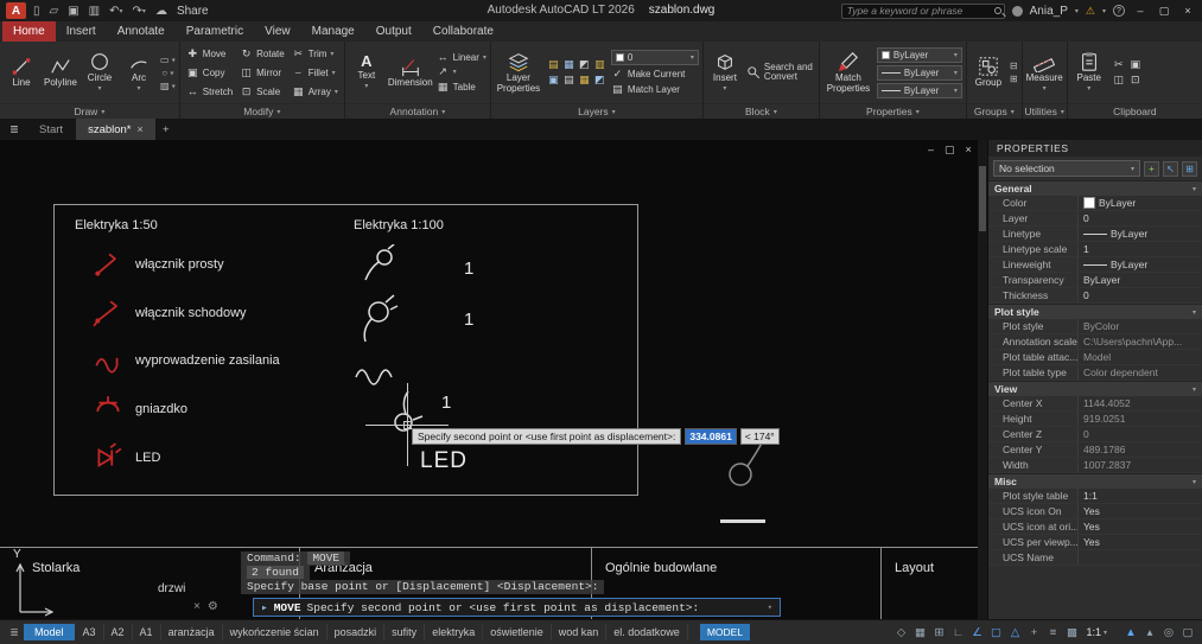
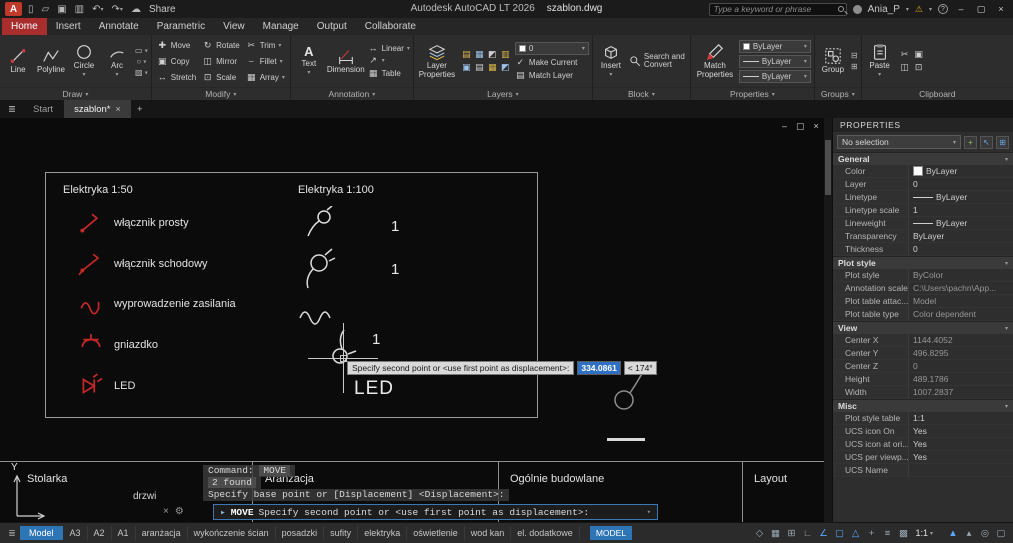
  A
  ▯
  ▱
  ▣
  ▥
  ☁
  Share
  Autodesk AutoCAD LT 2026
  szablon.dwg
  Type a keyword or phrase
  Ania_P
  ⚠
  –
  ▢
  ×
  Home
  Insert
  Annotate
  Parametric
  View
  Manage
  Output
  Collaborate
  Line
  Polyline
  Circle
  Arc
  Draw
  ✚
  Move
  ↻
  Rotate
  ✂
  Trim
  ▣
  Copy
  ◫
  Mirror
  ⌣
  Fillet
  ↔
  Stretch
  ⊡
  Scale
  ▦
  Array
  Modify
  A
  Text
  Dimension
  ↔
  Linear
  ↗
  ▦
  Table
  Annotation
  Layer Properties
  ▤
  ▦
  ◩
  ▥
  ▣
  ▤
  ▦
  ◩
  0
  ✓
  Make Current
  ▤
  Match Layer
  Layers
  Insert
  Search and Convert
  Block
  Match Properties
  ByLayer
  ByLayer
  ByLayer
  Properties
  Group
  ⊟
  ⊞
  Groups
- Measure
- Utilities
  Paste
  ✂
  ▣
  ◫
  ⊡
  Clipboard
  ≣
  Start
  szablon*
  ×
  +
  Elektryka 1:50
  Elektryka 1:100
  włącznik prosty
  włącznik schodowy
  wyprowadzenie zasilania
  gniazdko
  LED
  1
  1
  1
  LED
  Specify second point or <use first point as displacement>:
  334.0861
  < 174°
  Stolarka
  Aranżacja
  Ogólnie budowlane
  Layout
  drzwi
  Y
  –
  ▢
  ×
  Command: MOVE
  2 found
  Specify base point or [Displacement] <Displacement>:
  ×
  ⚙
  ▸
  MOVE
  Specify second point or <use first point as displacement>:
  ▾
  PROPERTIES
  No selection
  +
  ↖
  ⊞
  General
  Color
  ByLayer
  Layer
  0
  Linetype
  ByLayer
  Linetype scale
  1
  Lineweight
  ByLayer
  Transparency
  ByLayer
  Thickness
  0
  Plot style
  Plot style
  ByColor
  Annotation scale
  C:\Users\pachn\App...
  Plot table attac...
  Model
  Plot table type
  Color dependent
  View
  Center X
  1144.4052
- Height
+ Center Y
- 919.0251
+ 496.8295
  Center Z
  0
- Center Y
+ Height
  489.1786
  Width
  1007.2837
  Misc
  Plot style table
  1:1
  UCS icon On
  Yes
  UCS icon at ori...
  Yes
  UCS per viewp...
  Yes
  UCS Name
  ≣
  Model
  A3
  A2
  A1
  aranżacja
  wykończenie ścian
  posadzki
  sufity
  elektryka
  oświetlenie
  wod kan
  el. dodatkowe
  MODEL
  ◇
  ▦
  ⊞
  ∟
  ∠
  ▢
  △
  +
  ≡
  ▩
  1:1
  ▲
  ▴
  ◎
  ▢
